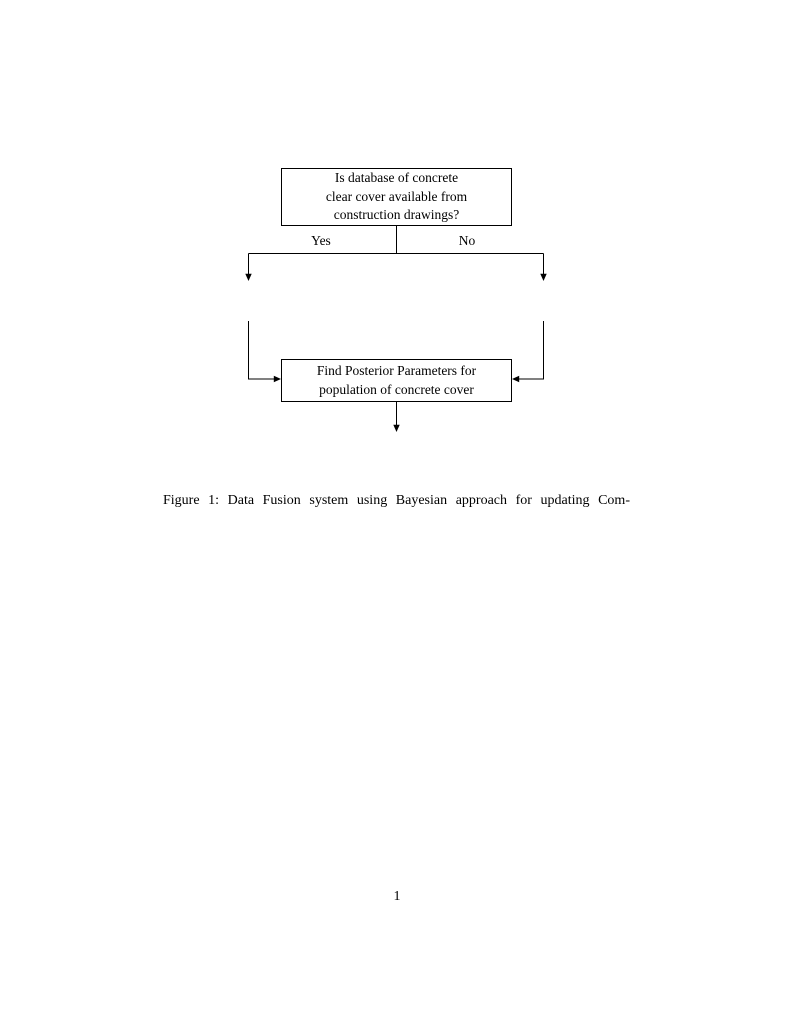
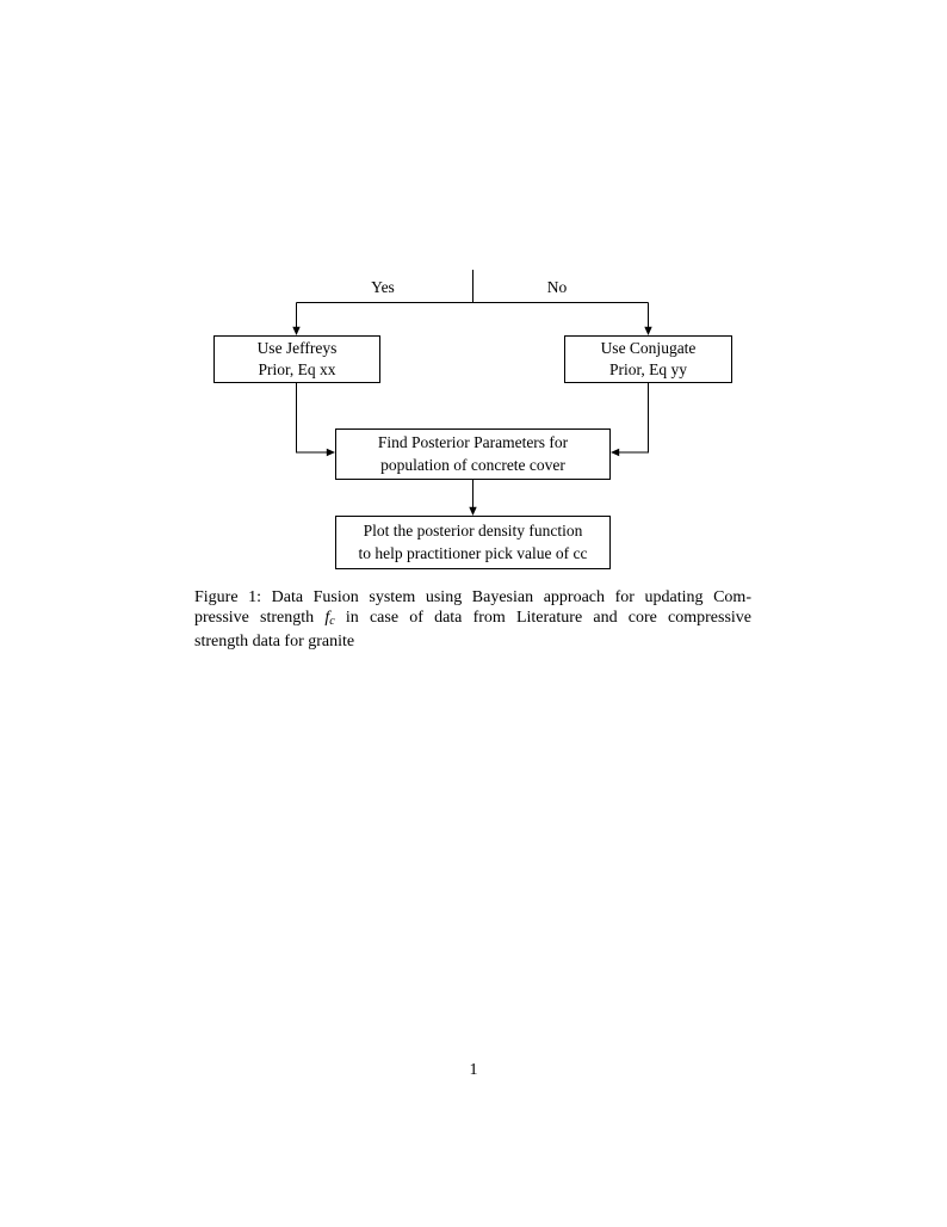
- Is database of concrete
- clear cover available from
- construction drawings?
  Yes
  No
+ Use Jeffreys
+ Prior, Eq xx
+ Use Conjugate
+ Prior, Eq yy
  Find Posterior Parameters for
  population of concrete cover
+ Plot the posterior density function
+ to help practitioner pick value of cc
  Figure 1: Data Fusion system using Bayesian approach for updating Com-
+ pressive strength fc in case of data from Literature and core compressive
+ strength data for granite
  1
